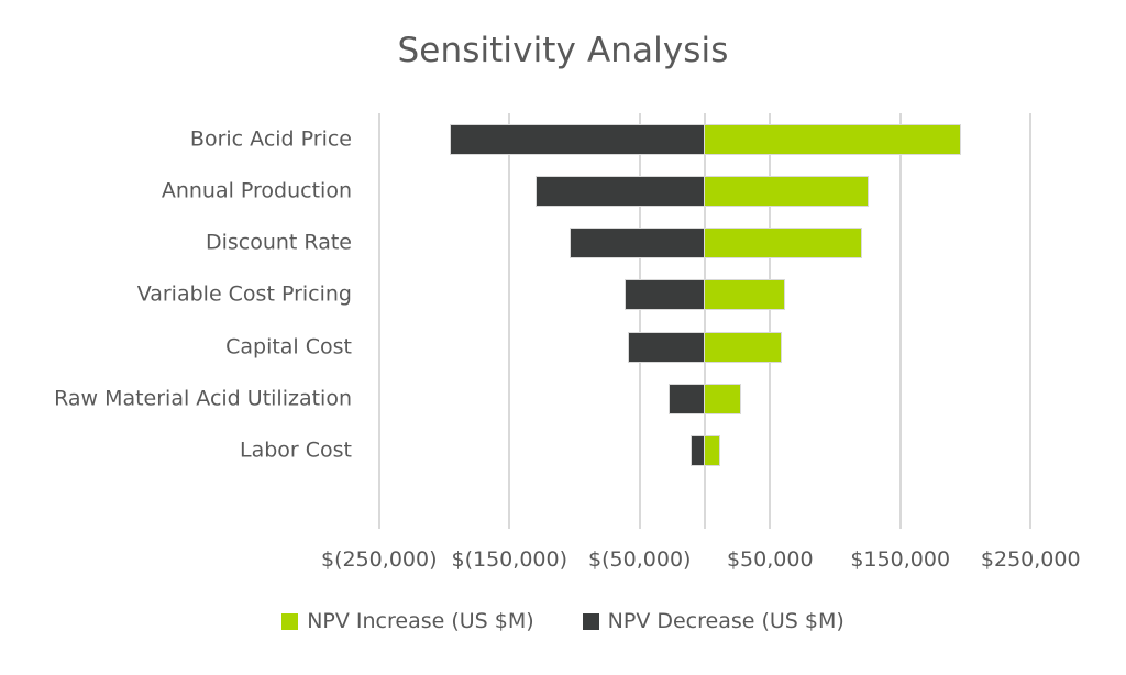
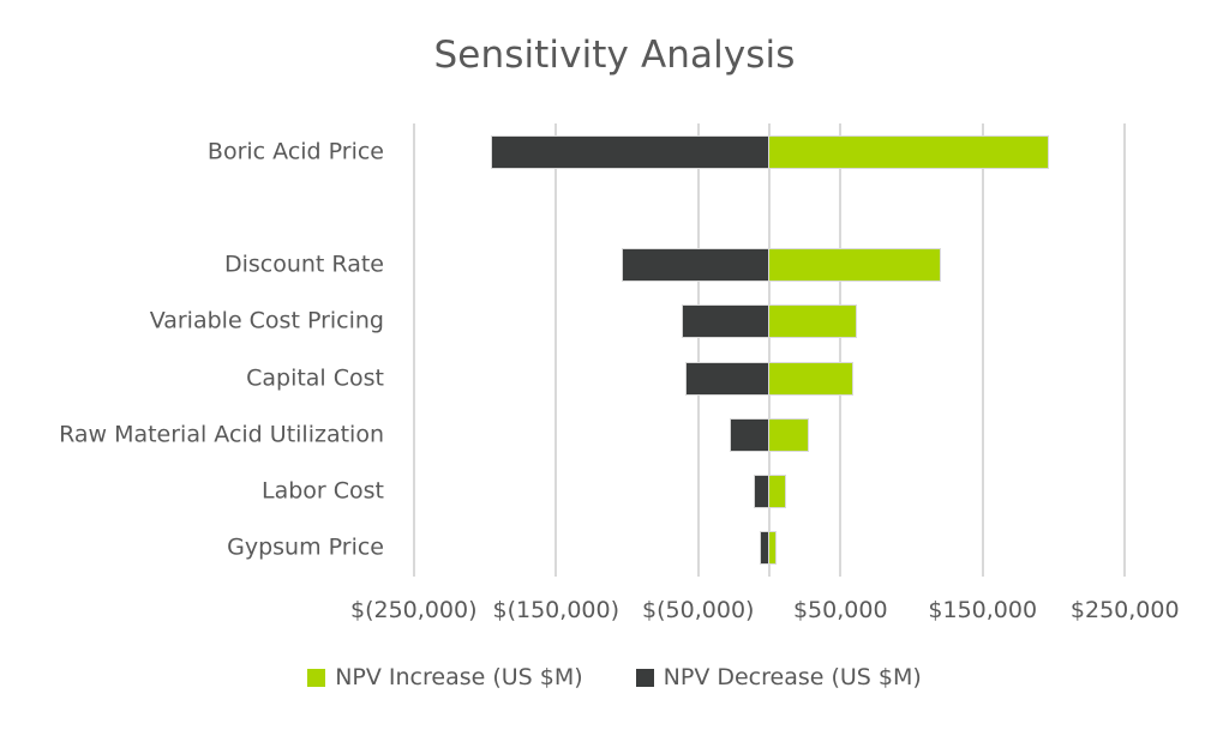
  Sensitivity Analysis
  Boric Acid Price
- Annual Production
  Discount Rate
  Variable Cost Pricing
  Capital Cost
  Raw Material Acid Utilization
  Labor Cost
+ Gypsum Price
  $(250,000)
  $(150,000)
  $(50,000)
  $50,000
  $150,000
  $250,000
  NPV Increase (US $M)
  NPV Decrease (US $M)
